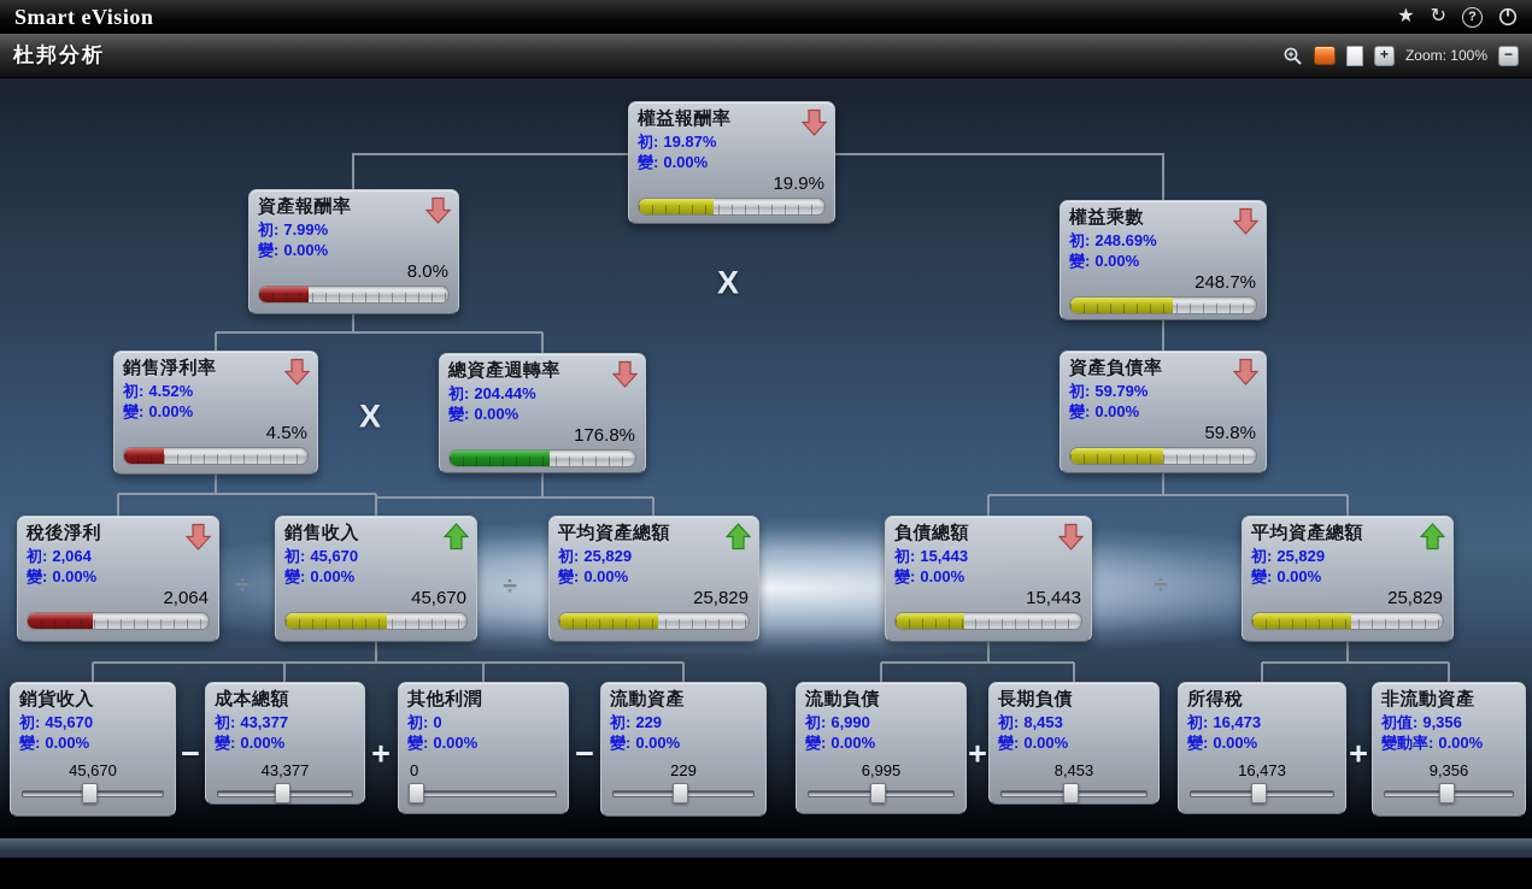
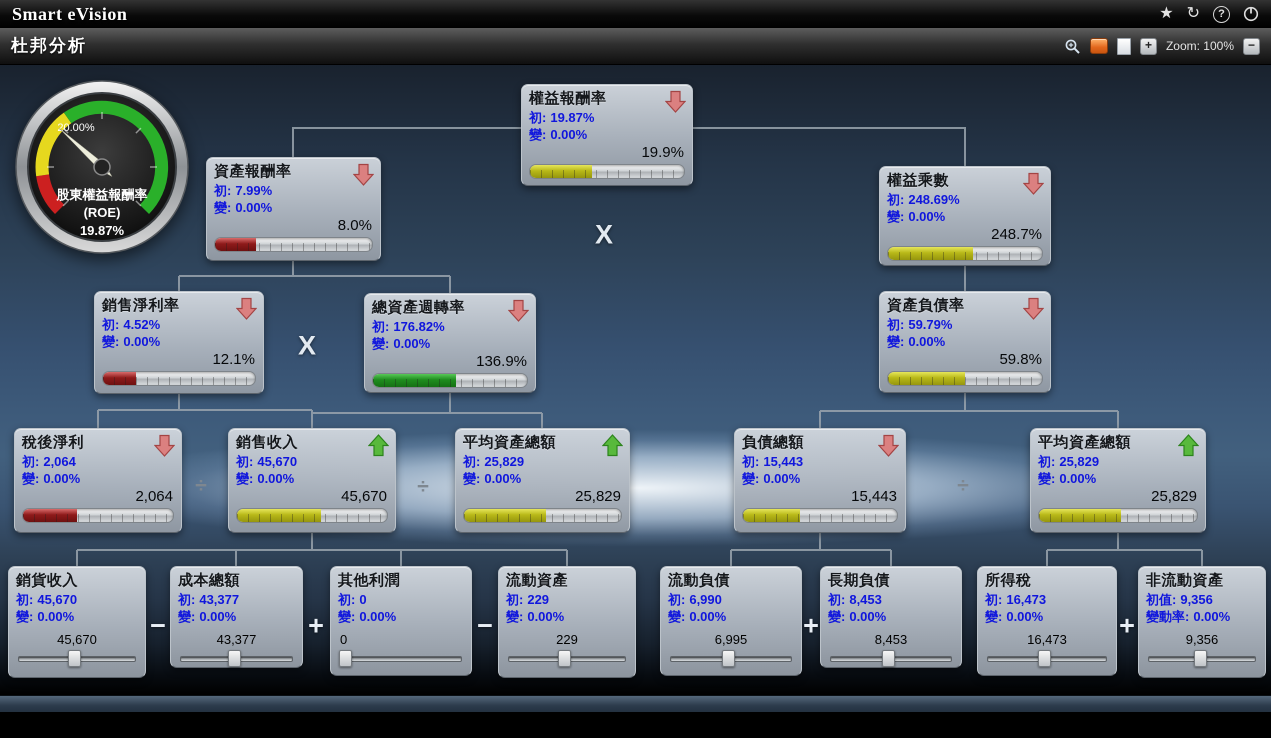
  Smart eVision
  ★
  ↻
  ?
  杜邦分析
  +
  Zoom: 100%
  −
+ 20.00%
+ 股東權益報酬率
+ (ROE)
+ 19.87%
  權益報酬率
  初: 19.87%
  變: 0.00%
  19.9%
  資產報酬率
  初: 7.99%
  變: 0.00%
  8.0%
  權益乘數
  初: 248.69%
  變: 0.00%
  248.7%
  銷售淨利率
  初: 4.52%
  變: 0.00%
- 4.5%
+ 12.1%
  總資產週轉率
- 初: 204.44%
+ 初: 176.82%
  變: 0.00%
- 176.8%
+ 136.9%
  資產負債率
  初: 59.79%
  變: 0.00%
  59.8%
  稅後淨利
  初: 2,064
  變: 0.00%
  2,064
  銷售收入
  初: 45,670
  變: 0.00%
  45,670
  平均資產總額
  初: 25,829
  變: 0.00%
  25,829
  負債總額
  初: 15,443
  變: 0.00%
  15,443
  平均資產總額
  初: 25,829
  變: 0.00%
  25,829
  銷貨收入
  初: 45,670
  變: 0.00%
  45,670
  成本總額
  初: 43,377
  變: 0.00%
  43,377
  其他利潤
  初: 0
  變: 0.00%
  0
  流動資產
  初: 229
  變: 0.00%
  229
  流動負債
  初: 6,990
  變: 0.00%
  6,995
  長期負債
  初: 8,453
  變: 0.00%
  8,453
  所得稅
  初: 16,473
  變: 0.00%
  16,473
  非流動資產
  初值: 9,356
  變動率: 0.00%
  9,356
  X
  X
  ÷
  ÷
  ÷
  −
  +
  −
  +
  +
